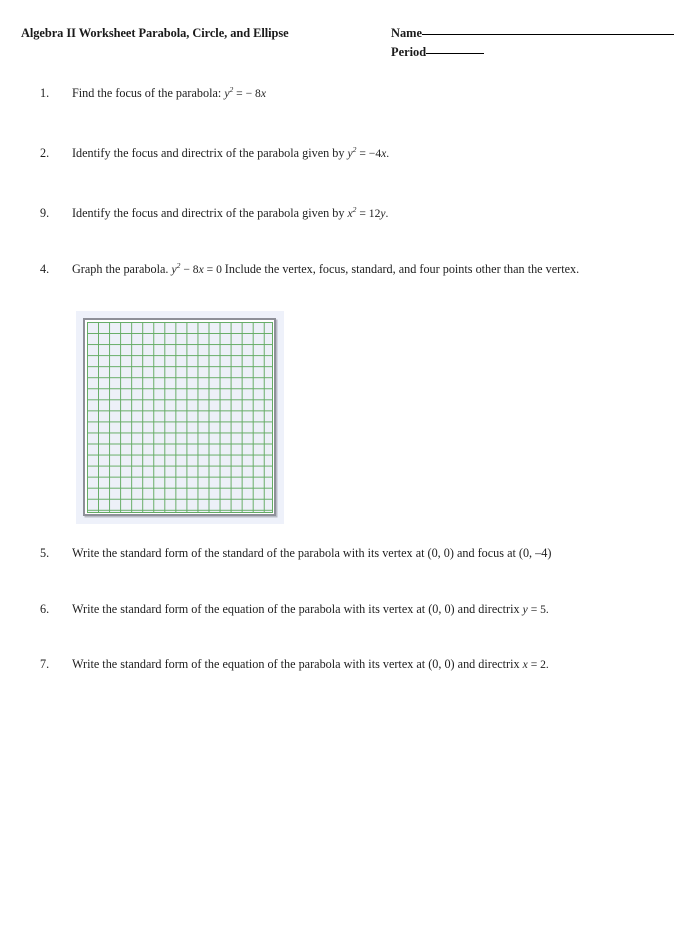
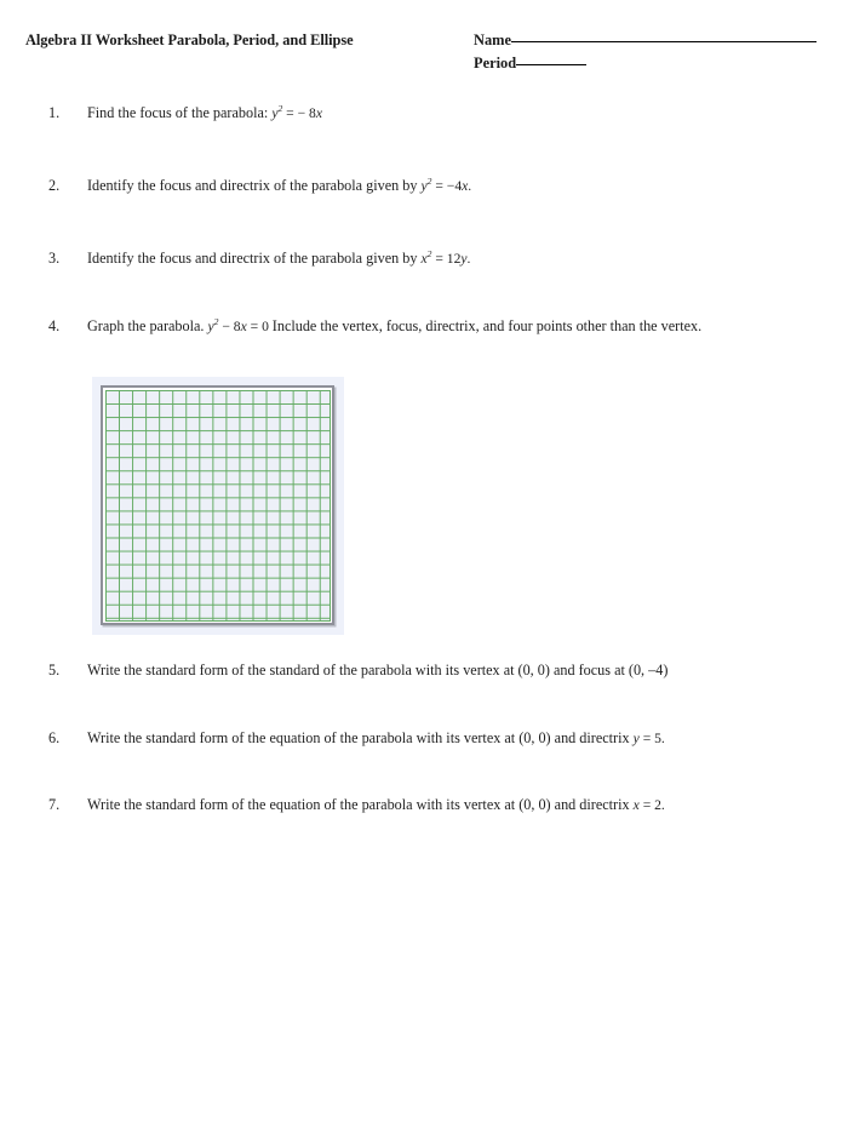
- Algebra II Worksheet Parabola, Circle, and Ellipse
+ Algebra II Worksheet Parabola, Period, and Ellipse
  Name
  Period
  1.
  Find the focus of the parabola: y2 = − 8x
  2.
  Identify the focus and directrix of the parabola given by y2 = −4x.
- 9.
+ 3.
  Identify the focus and directrix of the parabola given by x2 = 12y.
  4.
- Graph the parabola. y2 − 8x = 0 Include the vertex, focus, standard, and four points other than the vertex.
+ Graph the parabola. y2 − 8x = 0 Include the vertex, focus, directrix, and four points other than the vertex.
  5.
  Write the standard form of the standard of the parabola with its vertex at (0, 0) and focus at (0, –4)
  6.
  Write the standard form of the equation of the parabola with its vertex at (0, 0) and directrix y = 5.
  7.
  Write the standard form of the equation of the parabola with its vertex at (0, 0) and directrix x = 2.
